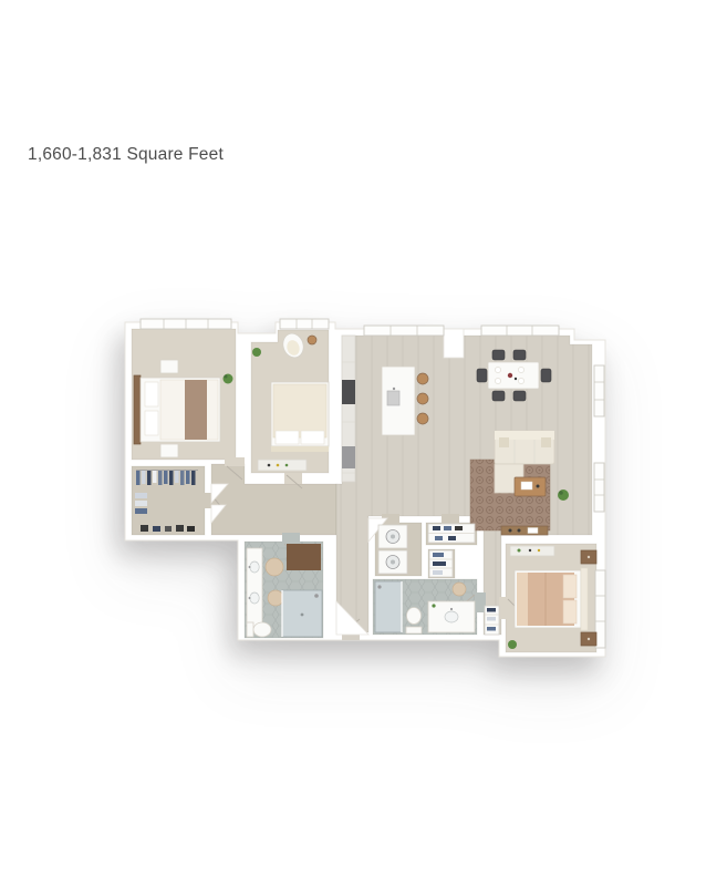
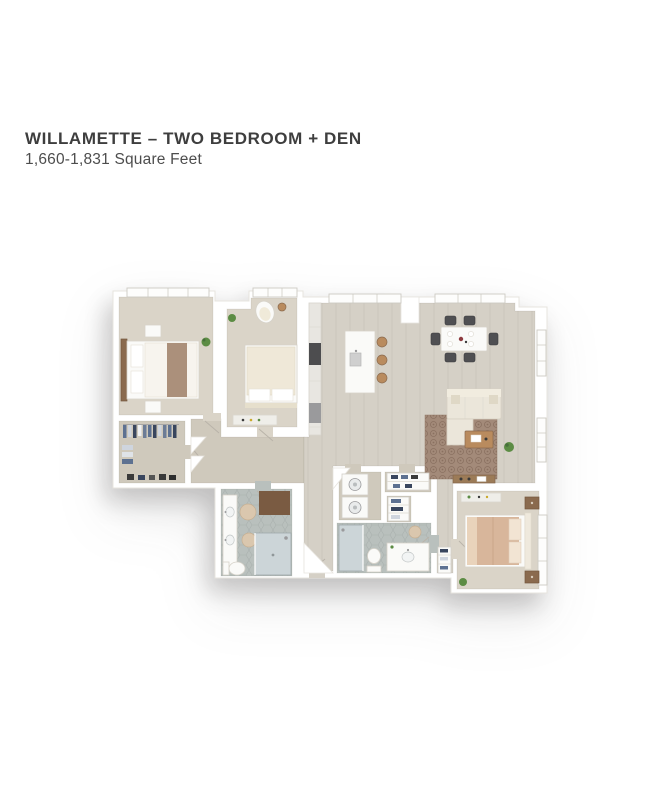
+ WILLAMETTE – TWO BEDROOM + DEN
  1,660-1,831 Square Feet
